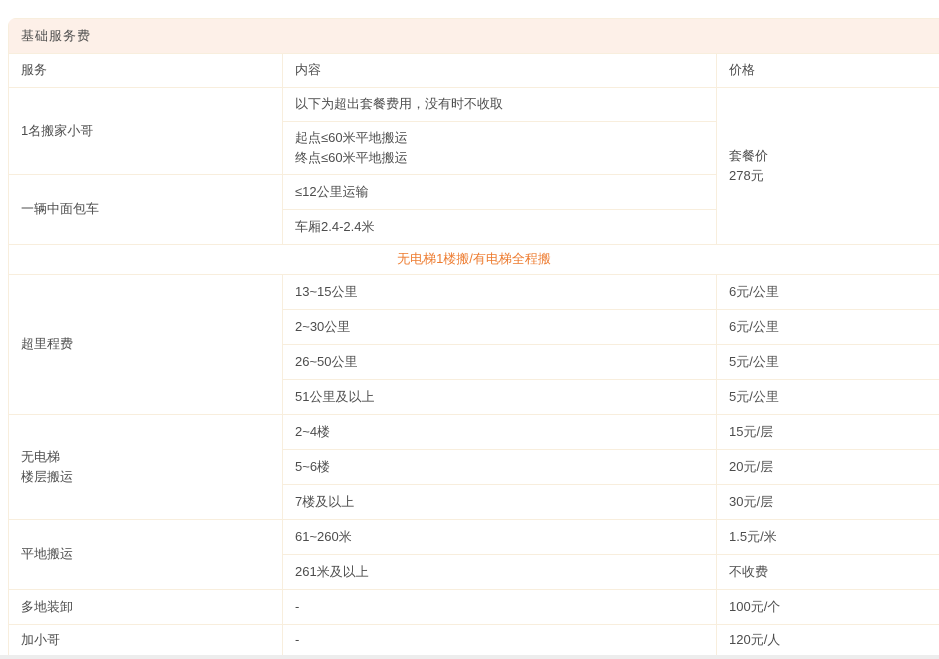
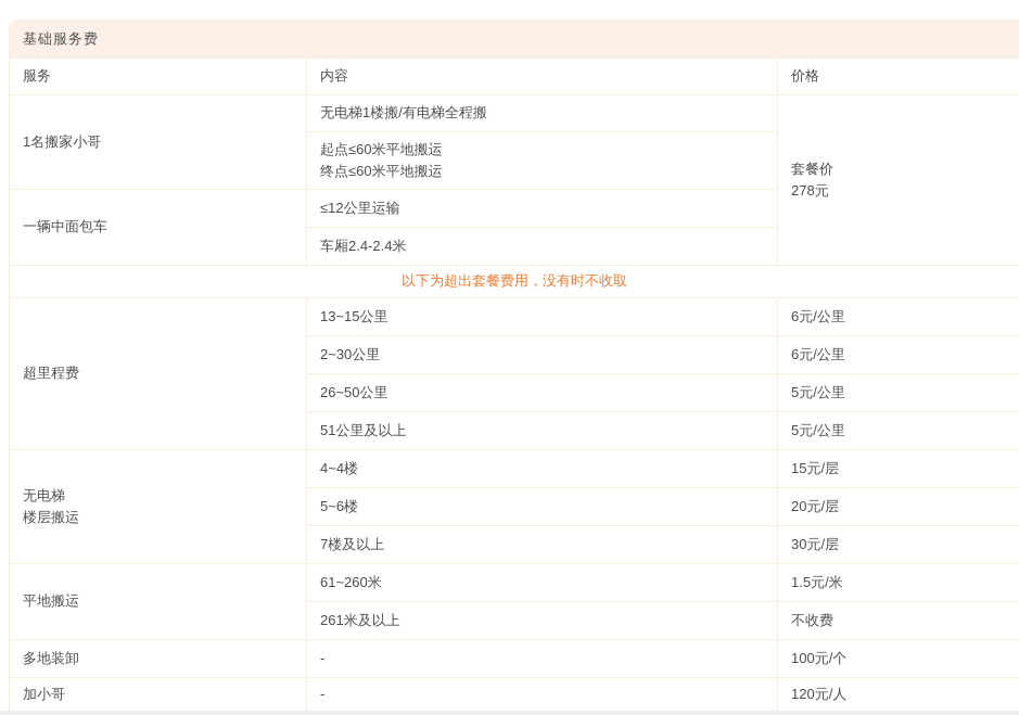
  基础服务费
  服务	内容	价格
- 1名搬家小哥	以下为超出套餐费用，没有时不收取	套餐价278元
+ 1名搬家小哥	无电梯1楼搬/有电梯全程搬	套餐价278元
  起点≤60米平地搬运终点≤60米平地搬运
  一辆中面包车	≤12公里运输
  车厢2.4-2.4米
- 无电梯1楼搬/有电梯全程搬
+ 以下为超出套餐费用，没有时不收取
  超里程费	13~15公里	6元/公里
  2~30公里	6元/公里
  26~50公里	5元/公里
  51公里及以上	5元/公里
- 无电梯楼层搬运	2~4楼	15元/层
+ 无电梯楼层搬运	4~4楼	15元/层
  5~6楼	20元/层
  7楼及以上	30元/层
  平地搬运	61~260米	1.5元/米
  261米及以上	不收费
  多地装卸	-	100元/个
  加小哥	-	120元/人
